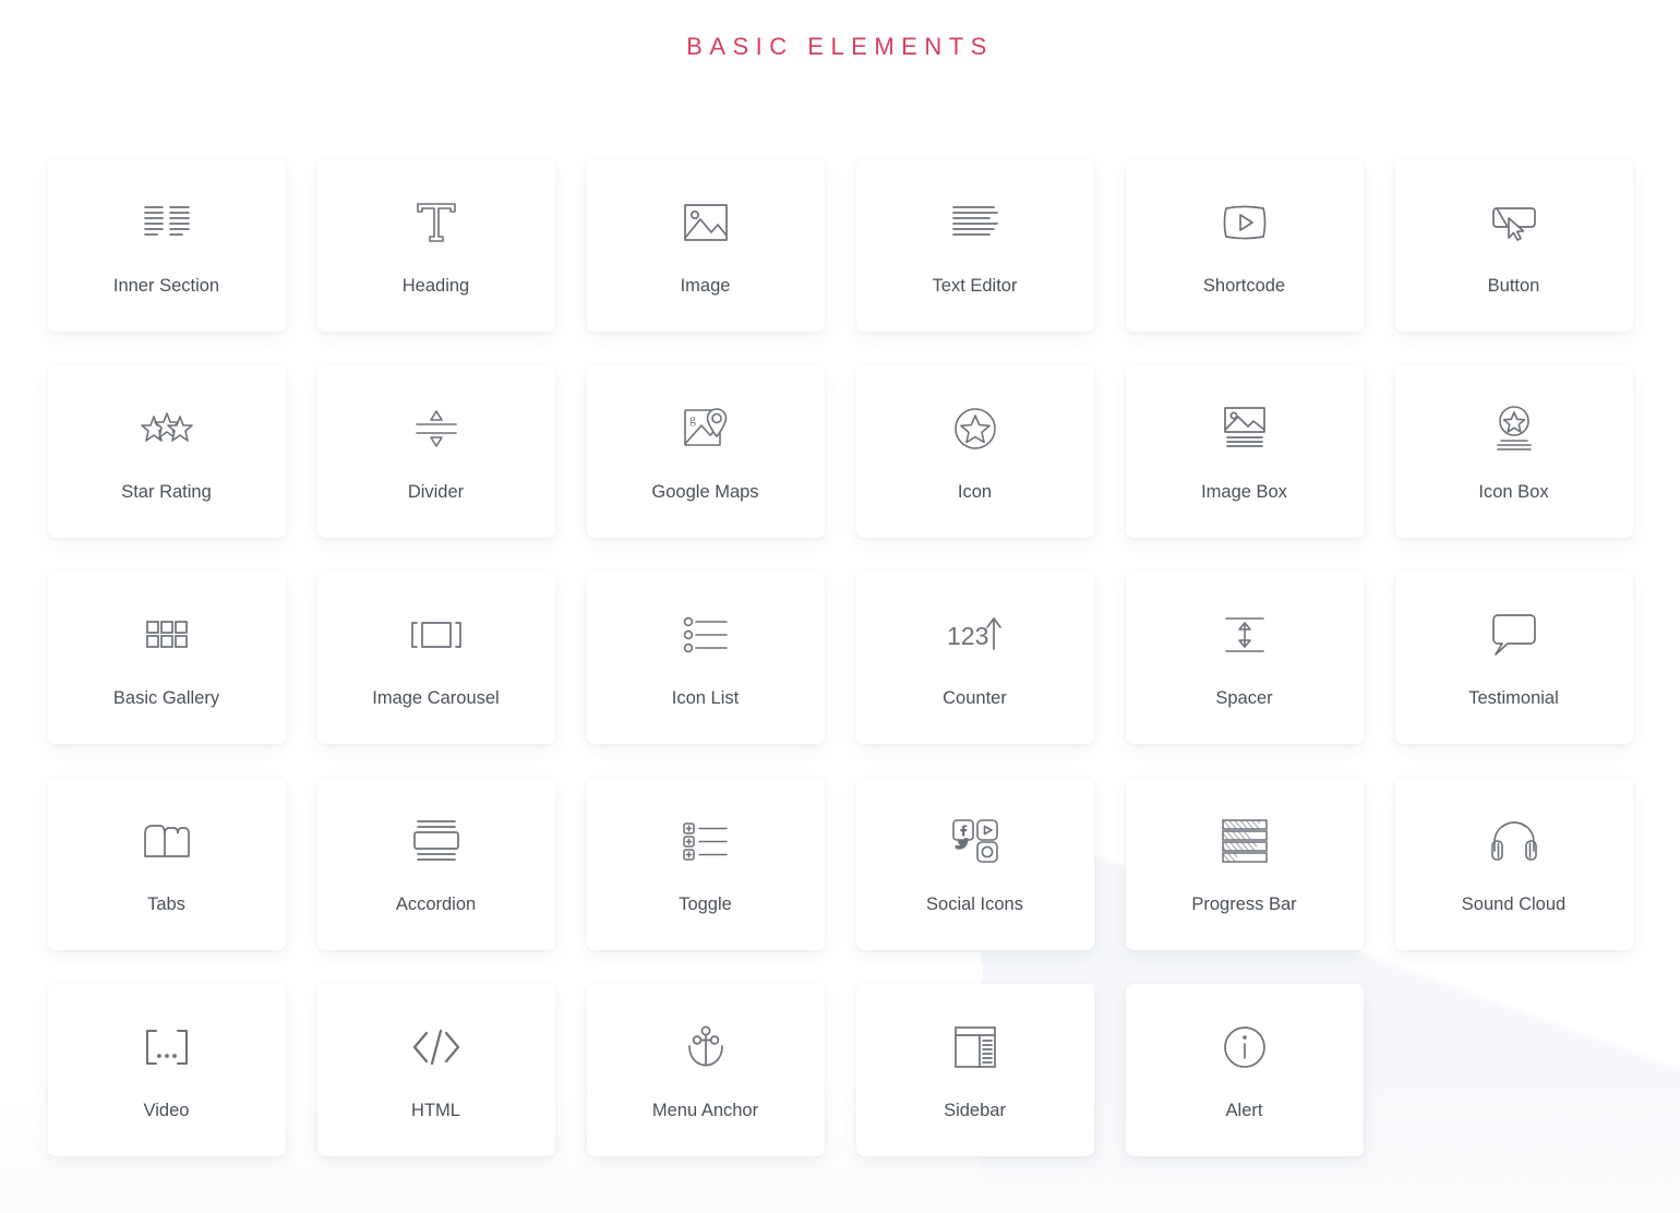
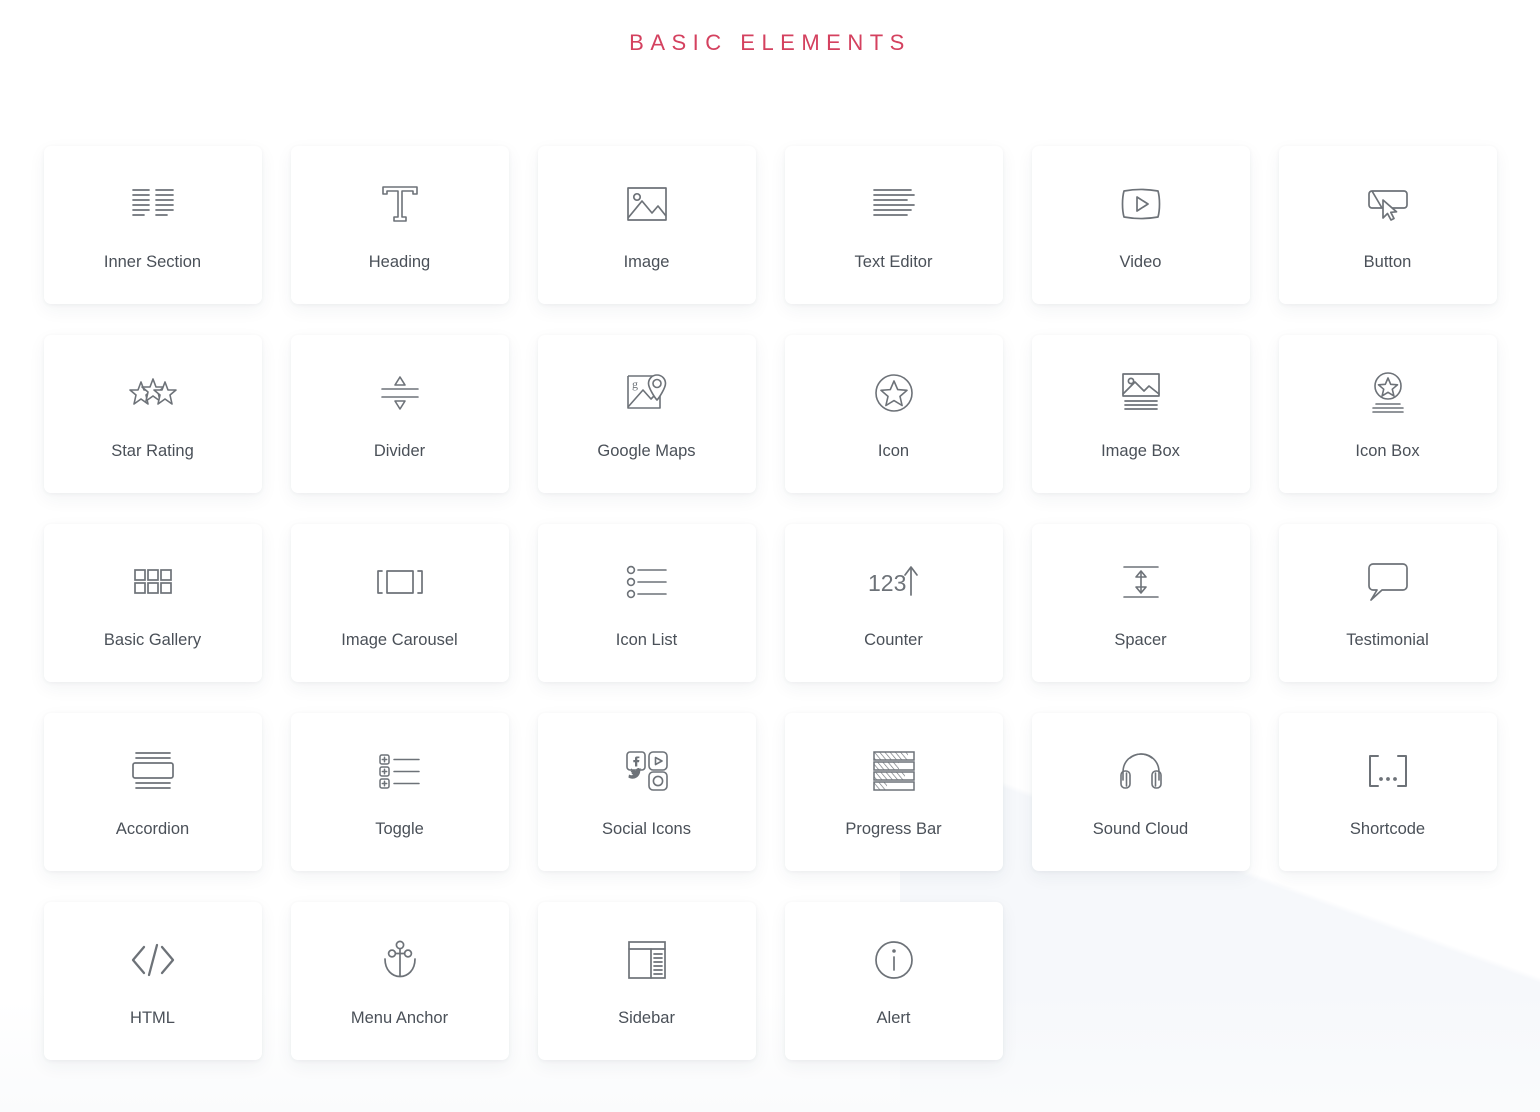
  BASIC ELEMENTS
  Inner Section
  Heading
  Image
  Text Editor
- Shortcode
+ Video
  Button
  Star Rating
  Divider
  g
  Google Maps
  Icon
  Image Box
  Icon Box
  Basic Gallery
  Image Carousel
  Icon List
  123
  Counter
  Spacer
  Testimonial
- Tabs
  Accordion
  Toggle
  Social Icons
  Progress Bar
  Sound Cloud
- Video
+ Shortcode
  HTML
  Menu Anchor
  Sidebar
  Alert
